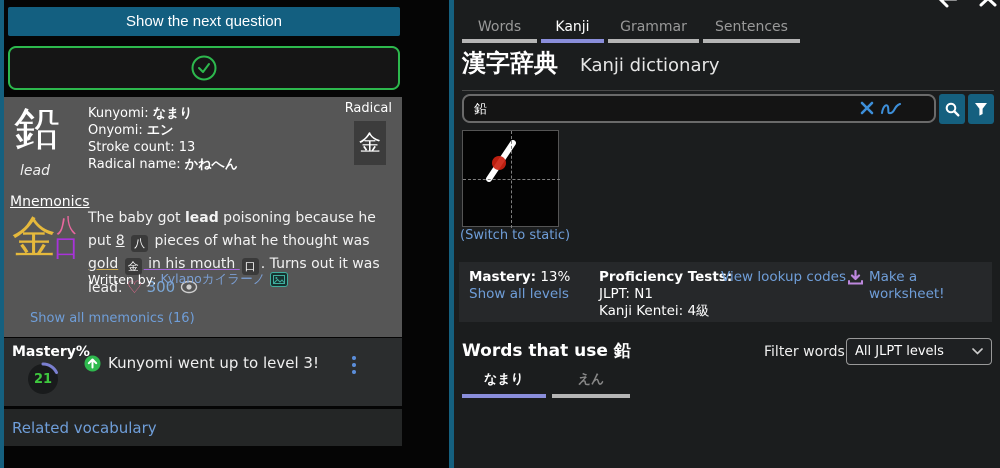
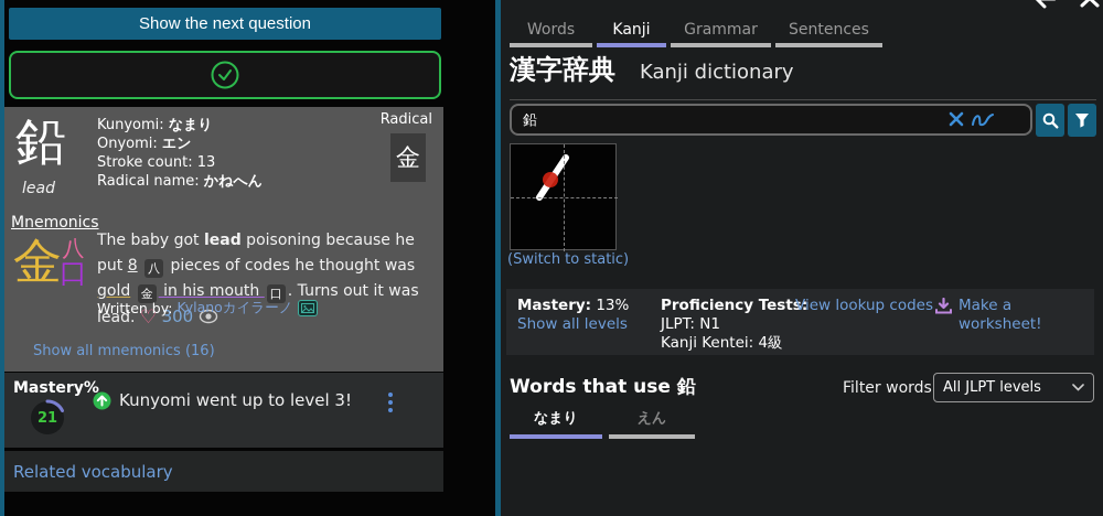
  Show the next question
  鉛
  lead
  Kunyomi: なまり
  Onyomi: エン
  Stroke count: 13
  Radical name: かねへん
  Radical
  金
  Mnemonics
  金
  八
  口
- The baby got lead poisoning because he put 8 八 pieces of what he thought was gold 金 in his mouth 口 . Turns out it was lead. ♡ 300
+ The baby got lead poisoning because he put 8 八 pieces of codes he thought was gold 金 in his mouth 口 . Turns out it was lead. ♡ 300
  Written by:
  Kylanoカイラーノ
  Show all mnemonics (16)
  Mastery%
  21
  Kunyomi went up to level 3!
  Related vocabulary
  Words
  Kanji
  Grammar
  Sentences
  漢字辞典
  Kanji dictionary
  鉛
  (Switch to static)
  Mastery: 13%
  Show all levels
  Proficiency Tests:
  JLPT: N1
  Kanji Kentei: 4級
  View lookup codes
  Make a worksheet!
  Words that use 鉛
  Filter words
  All JLPT levels
  なまり
  えん
